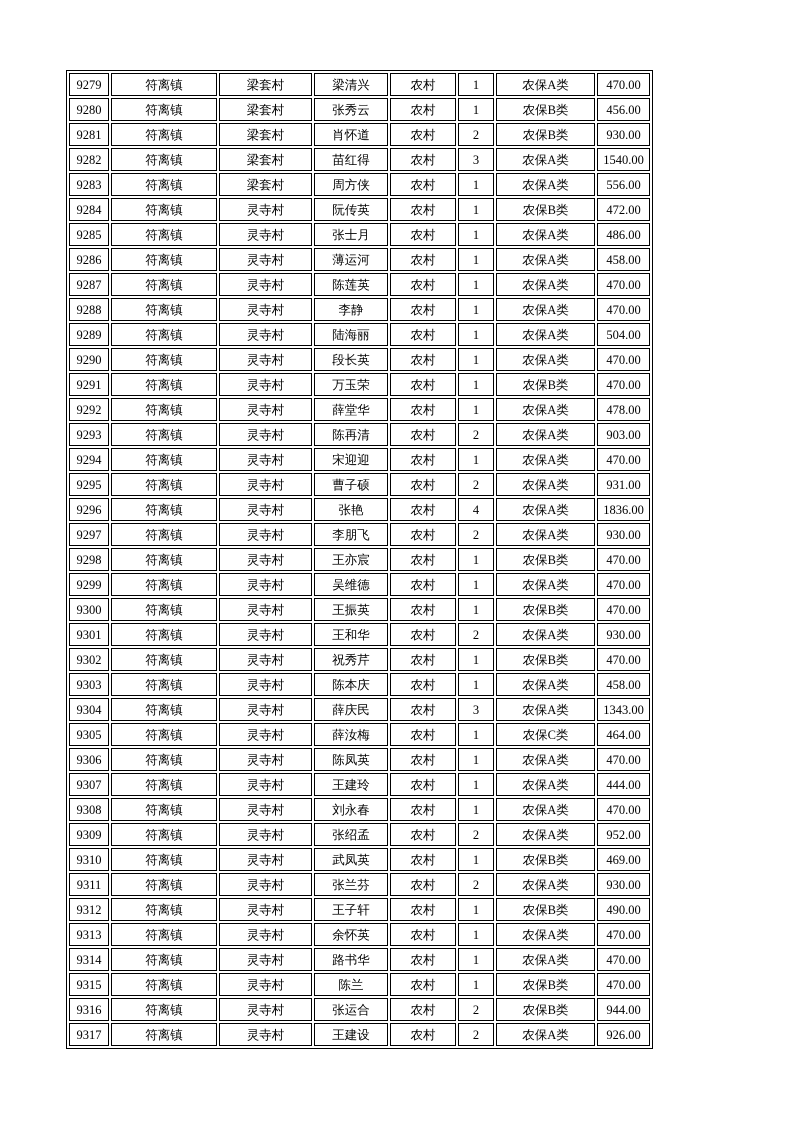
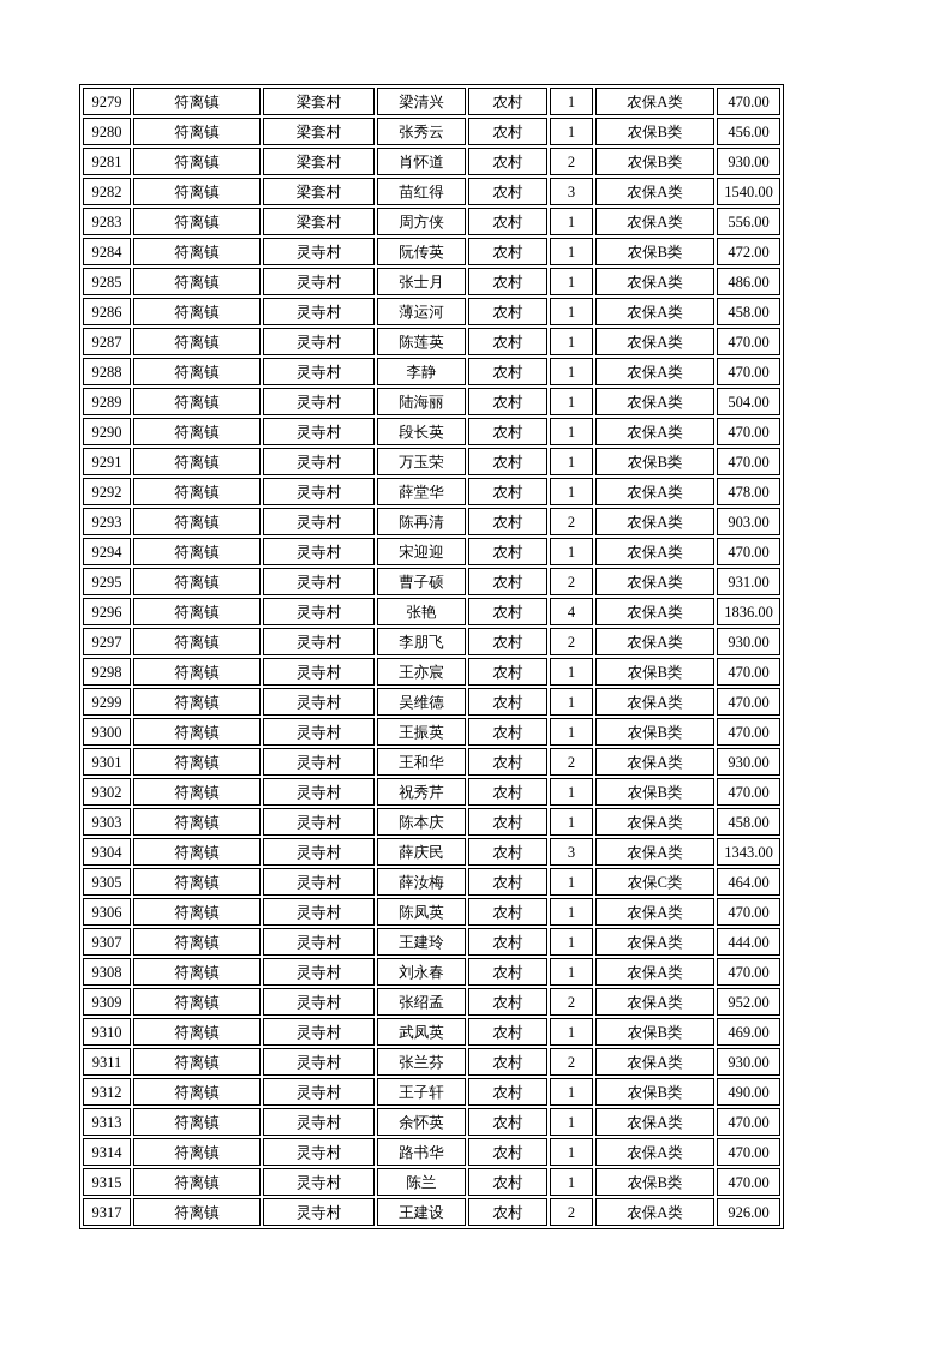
  9279	符离镇	梁套村	梁清兴	农村	1	农保A类	470.00
  9280	符离镇	梁套村	张秀云	农村	1	农保B类	456.00
  9281	符离镇	梁套村	肖怀道	农村	2	农保B类	930.00
  9282	符离镇	梁套村	苗红得	农村	3	农保A类	1540.00
  9283	符离镇	梁套村	周方侠	农村	1	农保A类	556.00
  9284	符离镇	灵寺村	阮传英	农村	1	农保B类	472.00
  9285	符离镇	灵寺村	张士月	农村	1	农保A类	486.00
  9286	符离镇	灵寺村	薄运河	农村	1	农保A类	458.00
  9287	符离镇	灵寺村	陈莲英	农村	1	农保A类	470.00
  9288	符离镇	灵寺村	李静	农村	1	农保A类	470.00
  9289	符离镇	灵寺村	陆海丽	农村	1	农保A类	504.00
  9290	符离镇	灵寺村	段长英	农村	1	农保A类	470.00
  9291	符离镇	灵寺村	万玉荣	农村	1	农保B类	470.00
  9292	符离镇	灵寺村	薛堂华	农村	1	农保A类	478.00
  9293	符离镇	灵寺村	陈再清	农村	2	农保A类	903.00
  9294	符离镇	灵寺村	宋迎迎	农村	1	农保A类	470.00
  9295	符离镇	灵寺村	曹子硕	农村	2	农保A类	931.00
  9296	符离镇	灵寺村	张艳	农村	4	农保A类	1836.00
  9297	符离镇	灵寺村	李朋飞	农村	2	农保A类	930.00
  9298	符离镇	灵寺村	王亦宸	农村	1	农保B类	470.00
  9299	符离镇	灵寺村	吴维德	农村	1	农保A类	470.00
  9300	符离镇	灵寺村	王振英	农村	1	农保B类	470.00
  9301	符离镇	灵寺村	王和华	农村	2	农保A类	930.00
  9302	符离镇	灵寺村	祝秀芹	农村	1	农保B类	470.00
  9303	符离镇	灵寺村	陈本庆	农村	1	农保A类	458.00
  9304	符离镇	灵寺村	薛庆民	农村	3	农保A类	1343.00
  9305	符离镇	灵寺村	薛汝梅	农村	1	农保C类	464.00
  9306	符离镇	灵寺村	陈凤英	农村	1	农保A类	470.00
  9307	符离镇	灵寺村	王建玲	农村	1	农保A类	444.00
  9308	符离镇	灵寺村	刘永春	农村	1	农保A类	470.00
  9309	符离镇	灵寺村	张绍孟	农村	2	农保A类	952.00
  9310	符离镇	灵寺村	武凤英	农村	1	农保B类	469.00
  9311	符离镇	灵寺村	张兰芬	农村	2	农保A类	930.00
  9312	符离镇	灵寺村	王子轩	农村	1	农保B类	490.00
  9313	符离镇	灵寺村	余怀英	农村	1	农保A类	470.00
  9314	符离镇	灵寺村	路书华	农村	1	农保A类	470.00
  9315	符离镇	灵寺村	陈兰	农村	1	农保B类	470.00
- 9316	符离镇	灵寺村	张运合	农村	2	农保B类	944.00
  9317	符离镇	灵寺村	王建设	农村	2	农保A类	926.00
